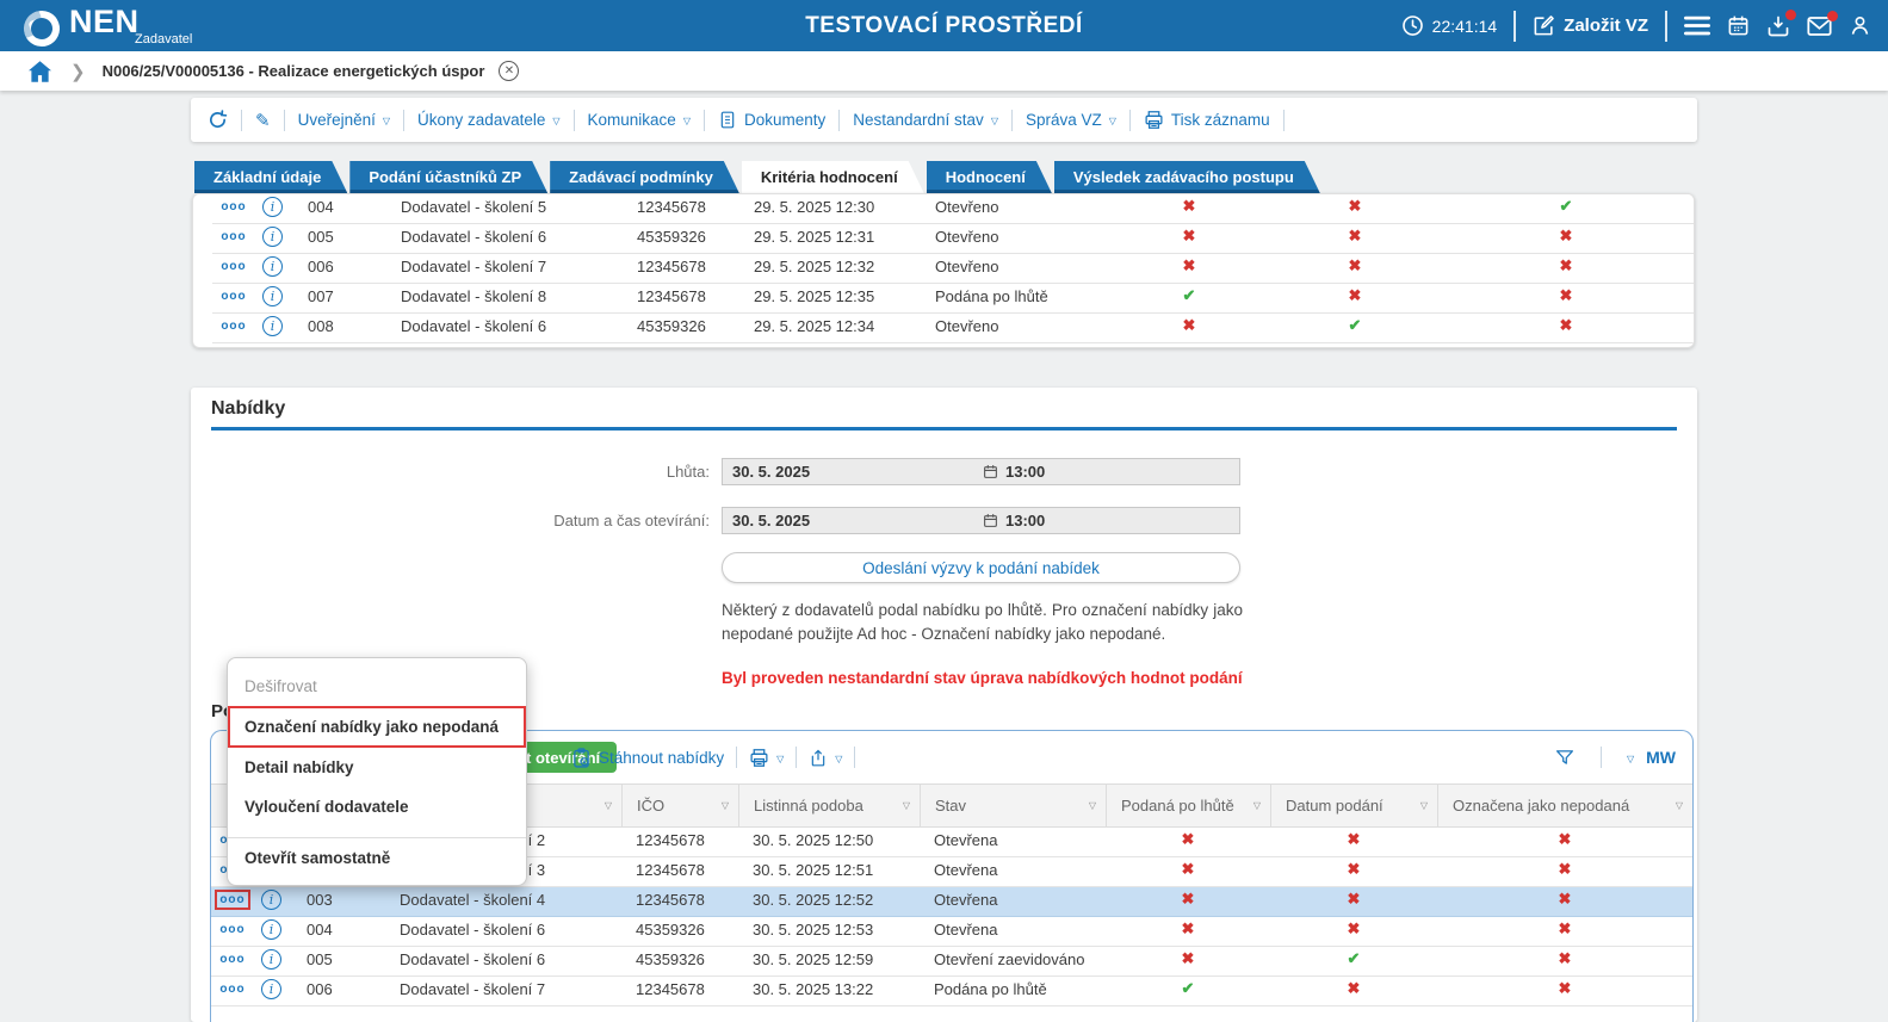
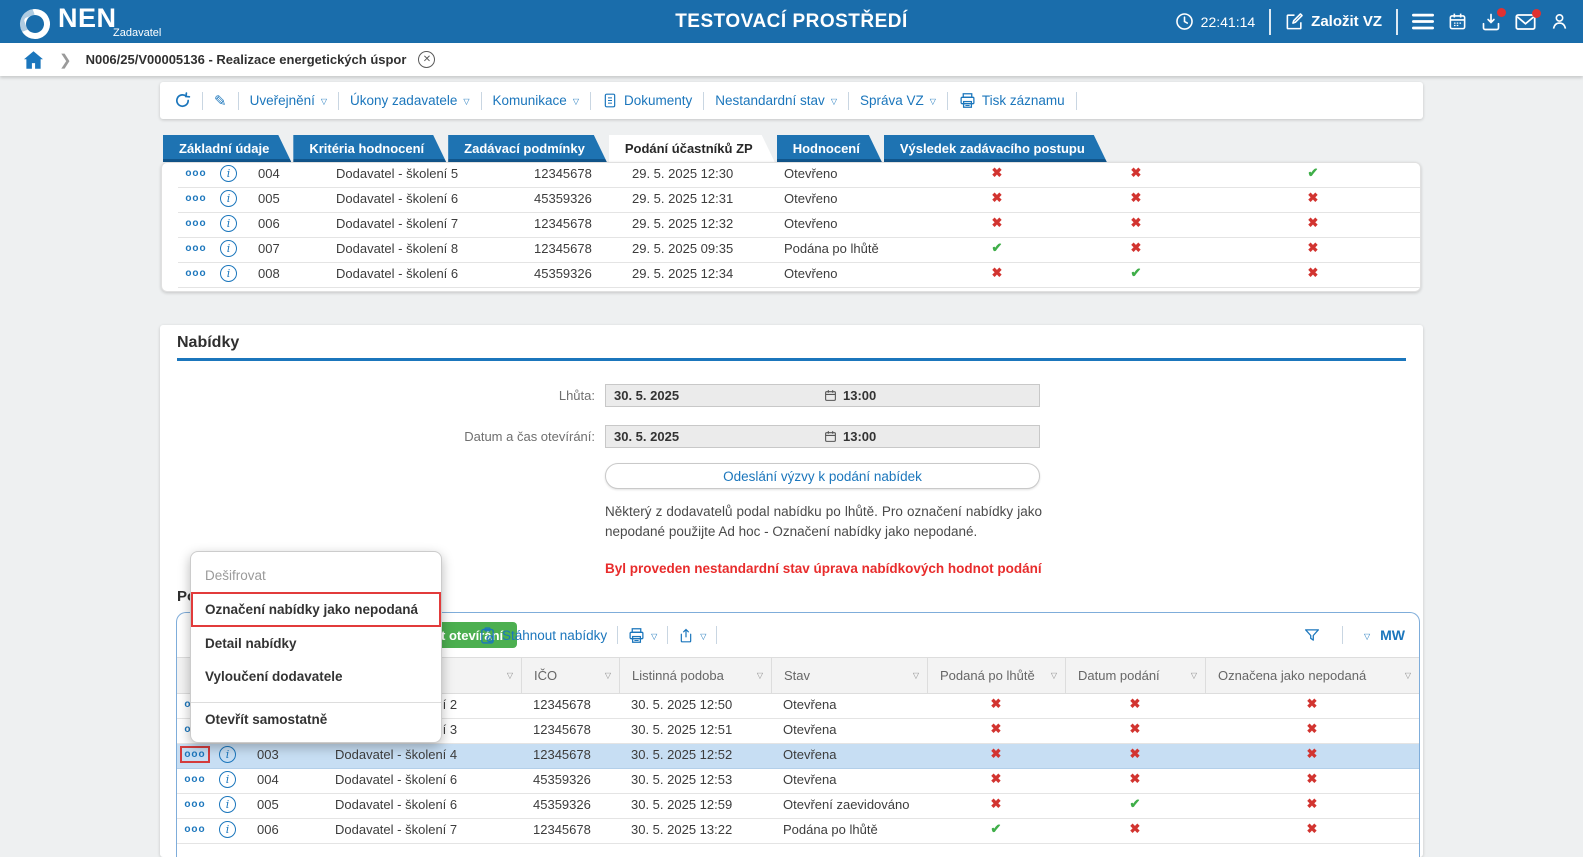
  NEN
  Zadavatel
  TESTOVACÍ PROSTŘEDÍ
  22:41:14
  Založit VZ
  ❯
  N006/25/V00005136 - Realizace energetických úspor
  ✕
  ✎
  Uveřejnění
  ▽
  Úkony zadavatele
  ▽
  Komunikace
  ▽
  Dokumenty
  Nestandardní stav
  ▽
  Správa VZ
  ▽
  Tisk záznamu
  Základní údaje
- Podání účastníků ZP
+ Kritéria hodnocení
  Zadávací podmínky
- Kritéria hodnocení
+ Podání účastníků ZP
  Hodnocení
  Výsledek zadávacího postupu
  ooo
  i
  004
  Dodavatel - školení 5
  12345678
  29. 5. 2025 12:30
  Otevřeno
  ✖
  ✖
  ✔
  ooo
  i
  005
  Dodavatel - školení 6
  45359326
  29. 5. 2025 12:31
  Otevřeno
  ✖
  ✖
  ✖
  ooo
  i
  006
  Dodavatel - školení 7
  12345678
  29. 5. 2025 12:32
  Otevřeno
  ✖
  ✖
  ✖
  ooo
  i
  007
  Dodavatel - školení 8
  12345678
- 29. 5. 2025 12:35
+ 29. 5. 2025 09:35
  Podána po lhůtě
  ✔
  ✖
  ✖
  ooo
  i
  008
  Dodavatel - školení 6
  45359326
  29. 5. 2025 12:34
  Otevřeno
  ✖
  ✔
  ✖
  Nabídky
  Lhůta:
  30. 5. 2025
  13:00
  Datum a čas otevírání:
  30. 5. 2025
  13:00
  Odeslání výzvy k podání nabídek
  Některý z dodavatelů podal nabídku po lhůtě. Pro označení nabídky jako nepodané použijte Ad hoc - Označení nabídky jako nepodané.
  Byl proveden nestandardní stav úprava nabídkových hodnot podání
  t otevíání
  Stáhnout nabídky
  ▽
  ▽
  ▽
  MW
  ▽
  IČO
  ▽
  Listinná podoba
  ▽
  Stav
  ▽
  Podaná po lhůtě
  ▽
  Datum podání
  ▽
  Označena jako nepodaná
  ▽
  12345678
  30. 5. 2025 12:50
  Otevřena
  ✖
  ✖
  ✖
  12345678
  30. 5. 2025 12:51
  Otevřena
  ✖
  ✖
  ✖
  ooo
  i
  003
  Dodavatel - školení 4
  12345678
  30. 5. 2025 12:52
  Otevřena
  ✖
  ✖
  ✖
  ooo
  i
  004
  Dodavatel - školení 6
  45359326
  30. 5. 2025 12:53
  Otevřena
  ✖
  ✖
  ✖
  ooo
  i
  005
  Dodavatel - školení 6
  45359326
  30. 5. 2025 12:59
  Otevření zaevidováno
  ✖
  ✔
  ✖
  ooo
  i
  006
  Dodavatel - školení 7
  12345678
  30. 5. 2025 13:22
  Podána po lhůtě
  ✔
  ✖
  ✖
  Dešifrovat
  Označení nabídky jako nepodaná
  Detail nabídky
  Vyloučení dodavatele
  Otevřít samostatně
